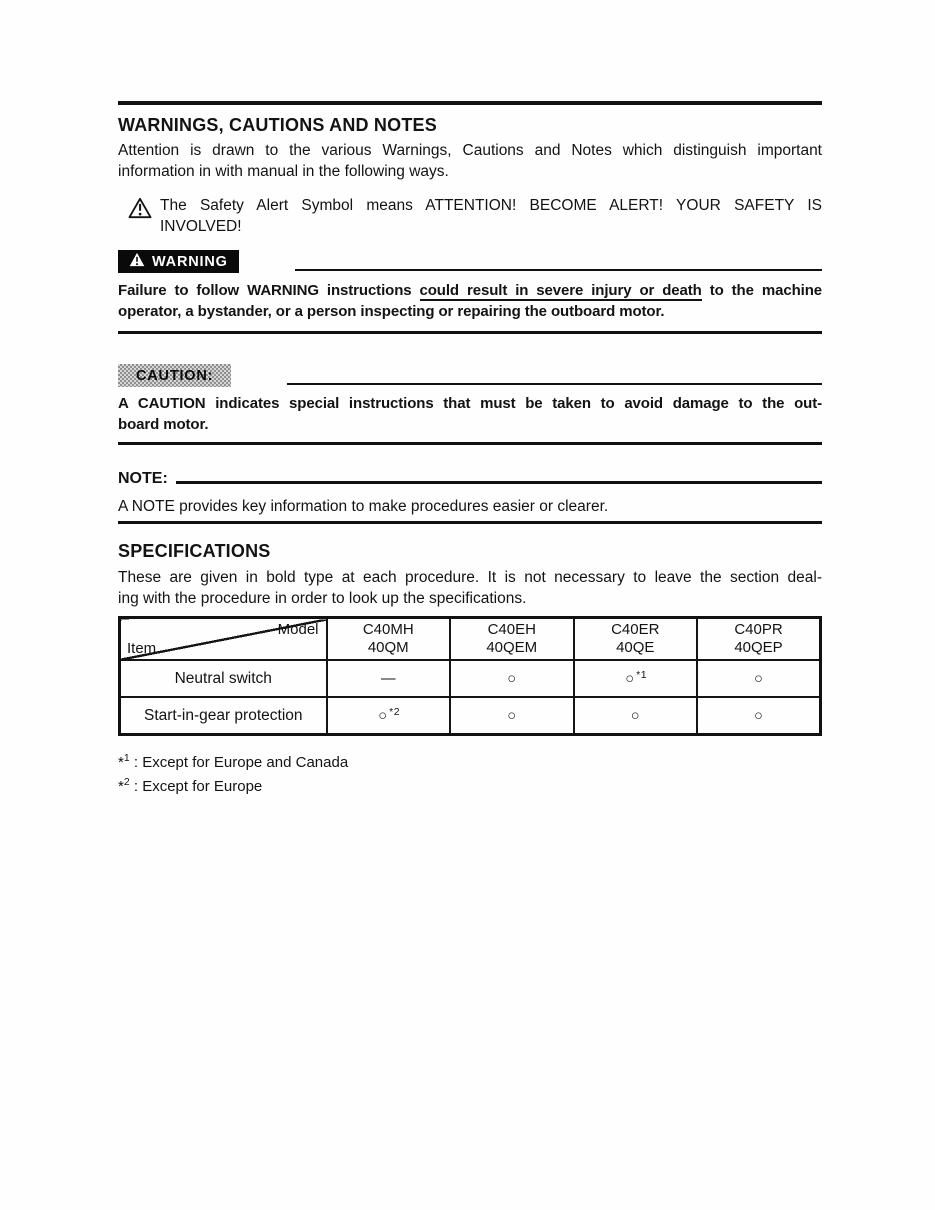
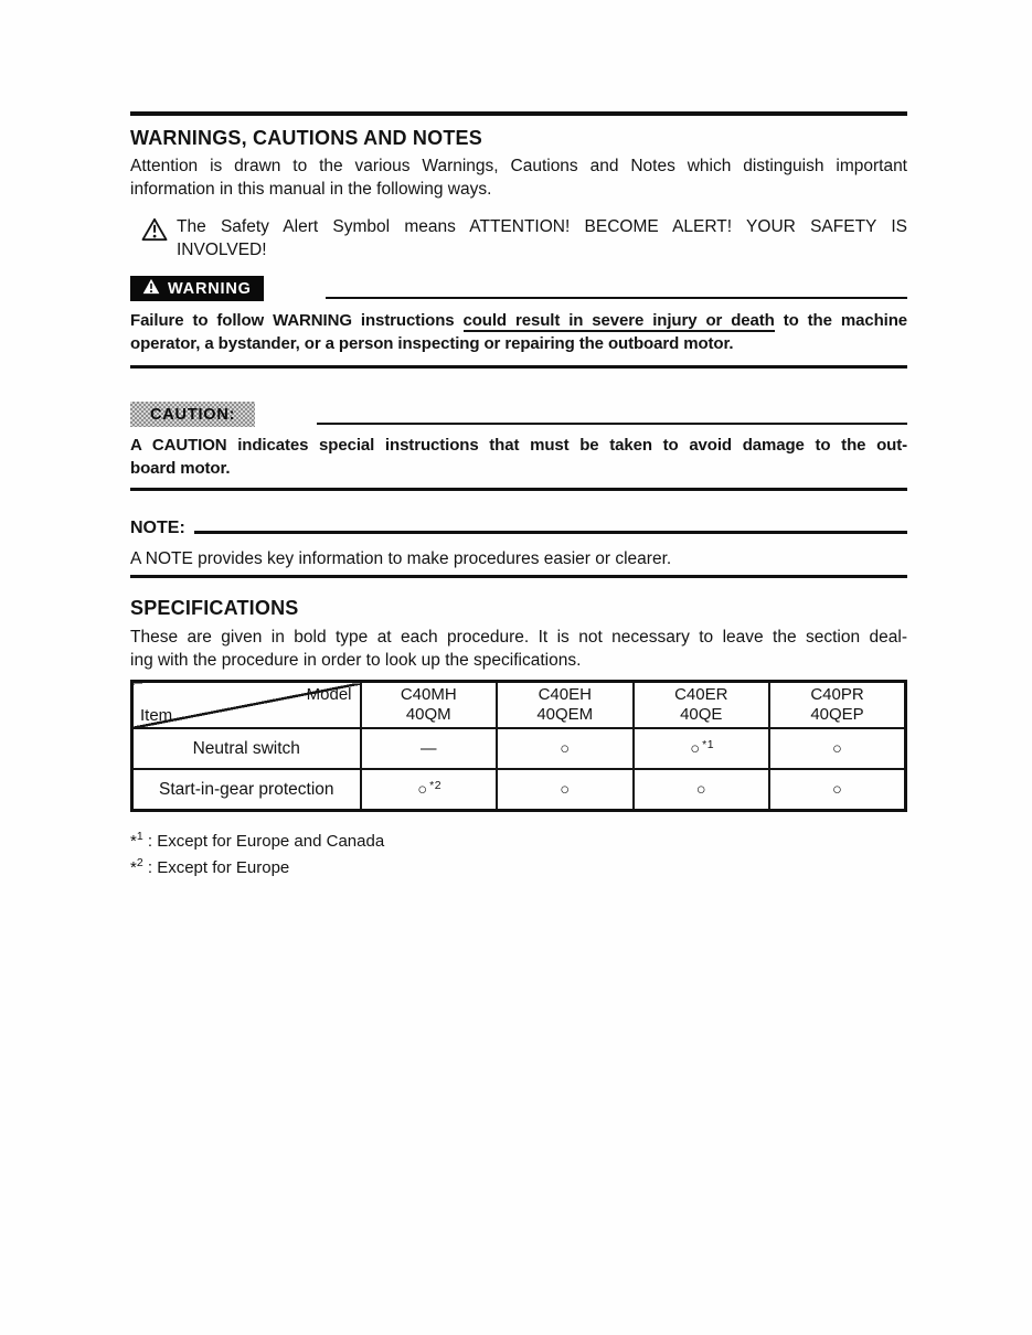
  WARNINGS, CAUTIONS AND NOTES
  Attention is drawn to the various Warnings, Cautions and Notes which distinguish important
- information in with manual in the following ways.
+ information in this manual in the following ways.
  The Safety Alert Symbol means ATTENTION! BECOME ALERT! YOUR SAFETY IS
  INVOLVED!
  WARNING
  Failure to follow WARNING instructions could result in severe injury or death to the machine
  operator, a bystander, or a person inspecting or repairing the outboard motor.
  CAUTION:
  A CAUTION indicates special instructions that must be taken to avoid damage to the out-
  board motor.
  NOTE:
  A NOTE provides key information to make procedures easier or clearer.
  SPECIFICATIONS
  These are given in bold type at each procedure. It is not necessary to leave the section deal-
  ing with the procedure in order to look up the specifications.
  Model Item	C40MH 40QM	C40EH 40QEM	C40ER 40QE	C40PR 40QEP
  Neutral switch	—	○	○ *1	○
  Start-in-gear protection	○ *2	○	○	○
  *1 : Except for Europe and Canada
  *2 : Except for Europe
